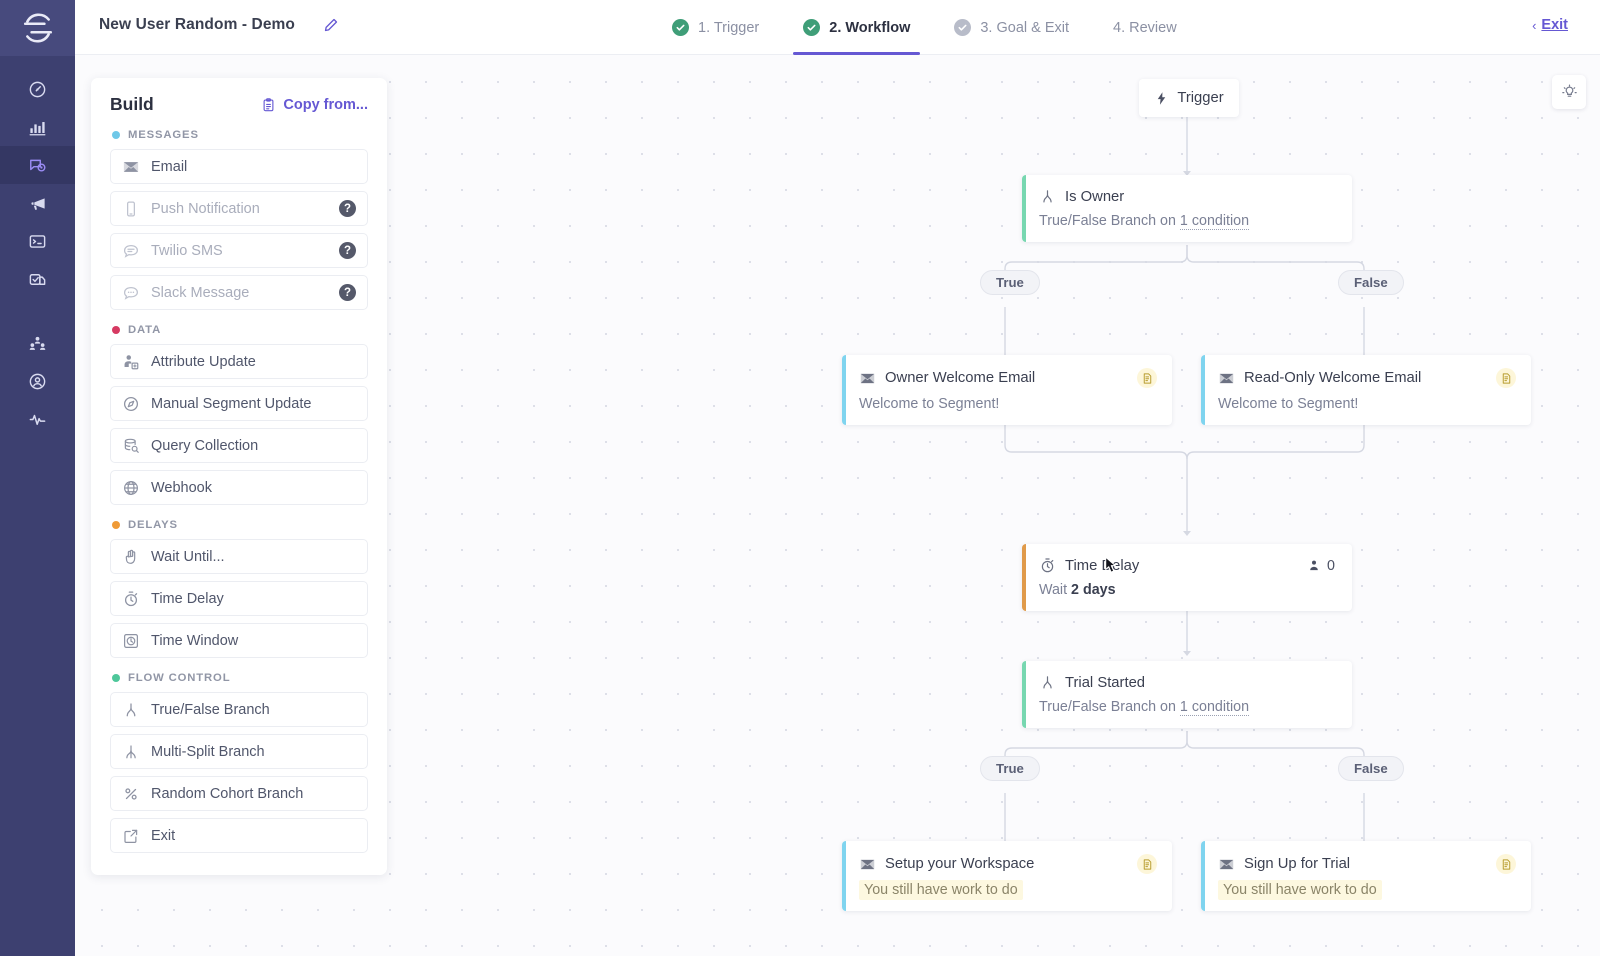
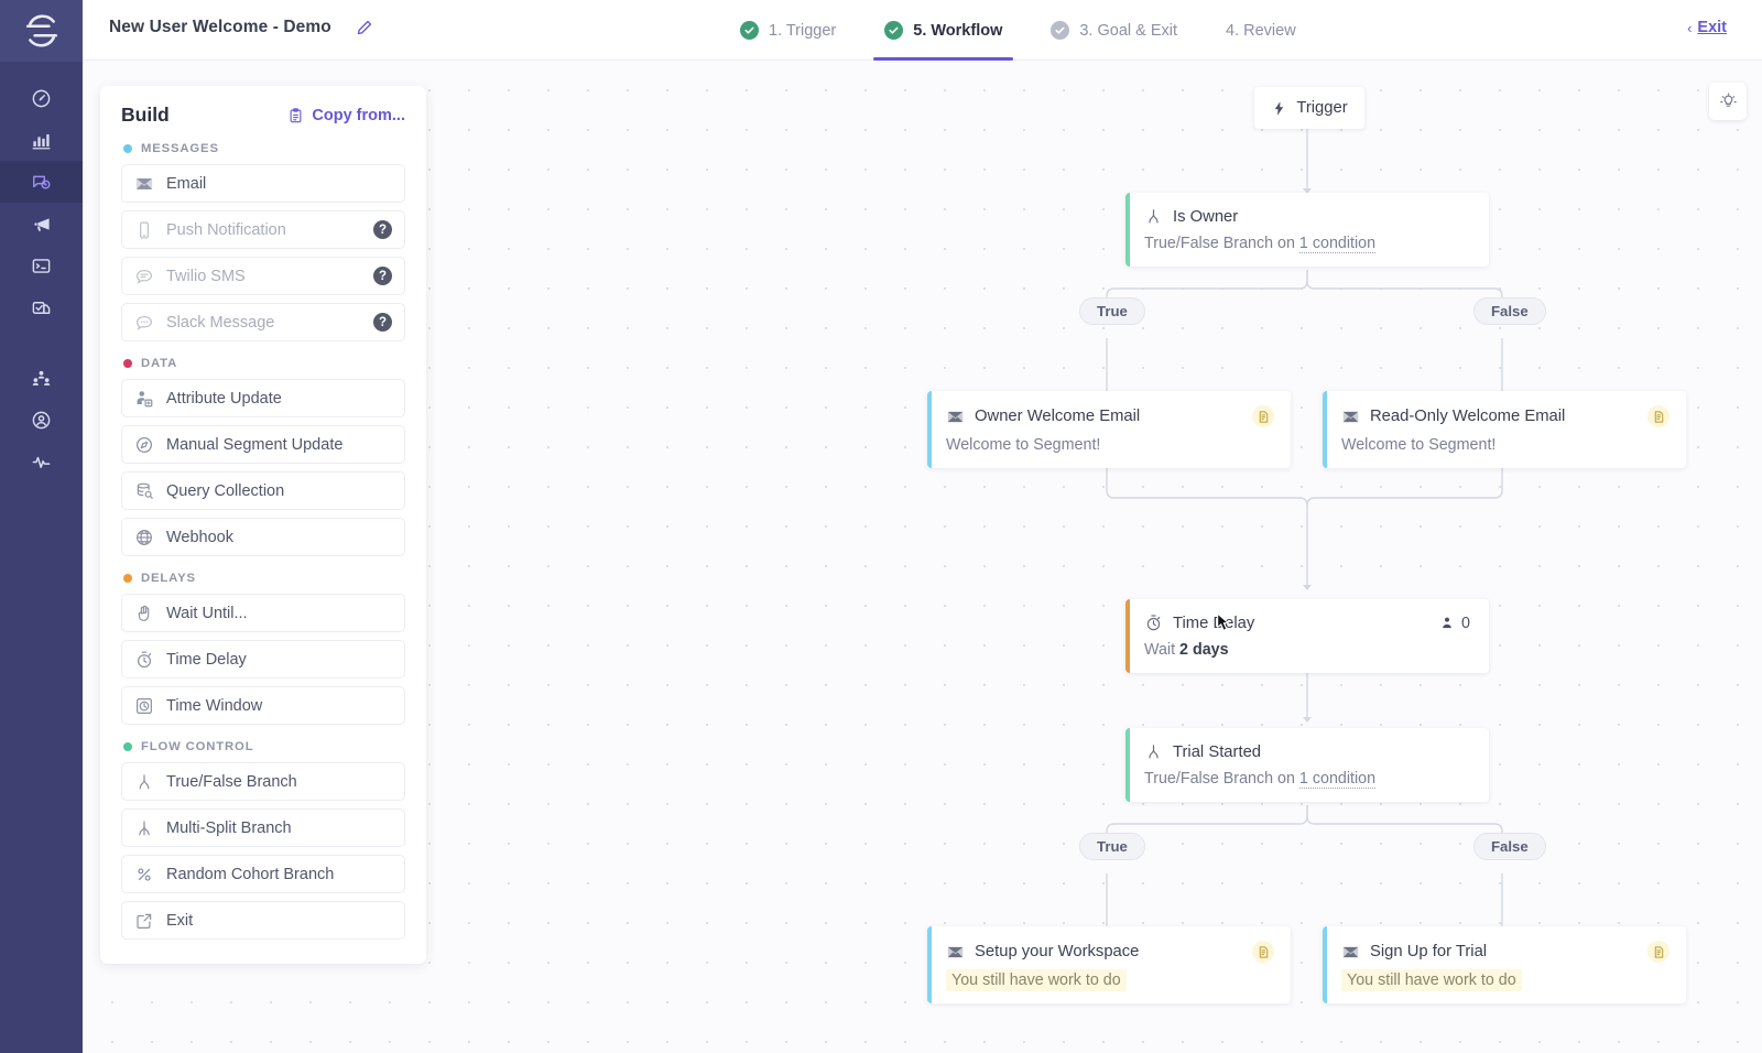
- New User Random - Demo
+ New User Welcome - Demo
  1. Trigger
- 2. Workflow
+ 5. Workflow
  3. Goal & Exit
  4. Review
  ‹
  Exit
  Trigger
  Is Owner
  True/False Branch on 1 condition
  True
  False
  Owner Welcome Email
  Welcome to Segment!
  Read-Only Welcome Email
  Welcome to Segment!
  Timeelay
  0
  Wait 2 days
  Trial Started
  True/False Branch on 1 condition
  True
  False
  Setup your Workspace
  You still have work to do
  Sign Up for Trial
  You still have work to do
  Build
  Copy from...
  MESSAGES
  Email
  Push Notification
  ?
  Twilio SMS
  ?
  Slack Message
  ?
  DATA
  Attribute Update
  Manual Segment Update
  Query Collection
  Webhook
  DELAYS
  Wait Until...
  Time Delay
  Time Window
  FLOW CONTROL
  True/False Branch
  Multi-Split Branch
  Random Cohort Branch
  Exit
